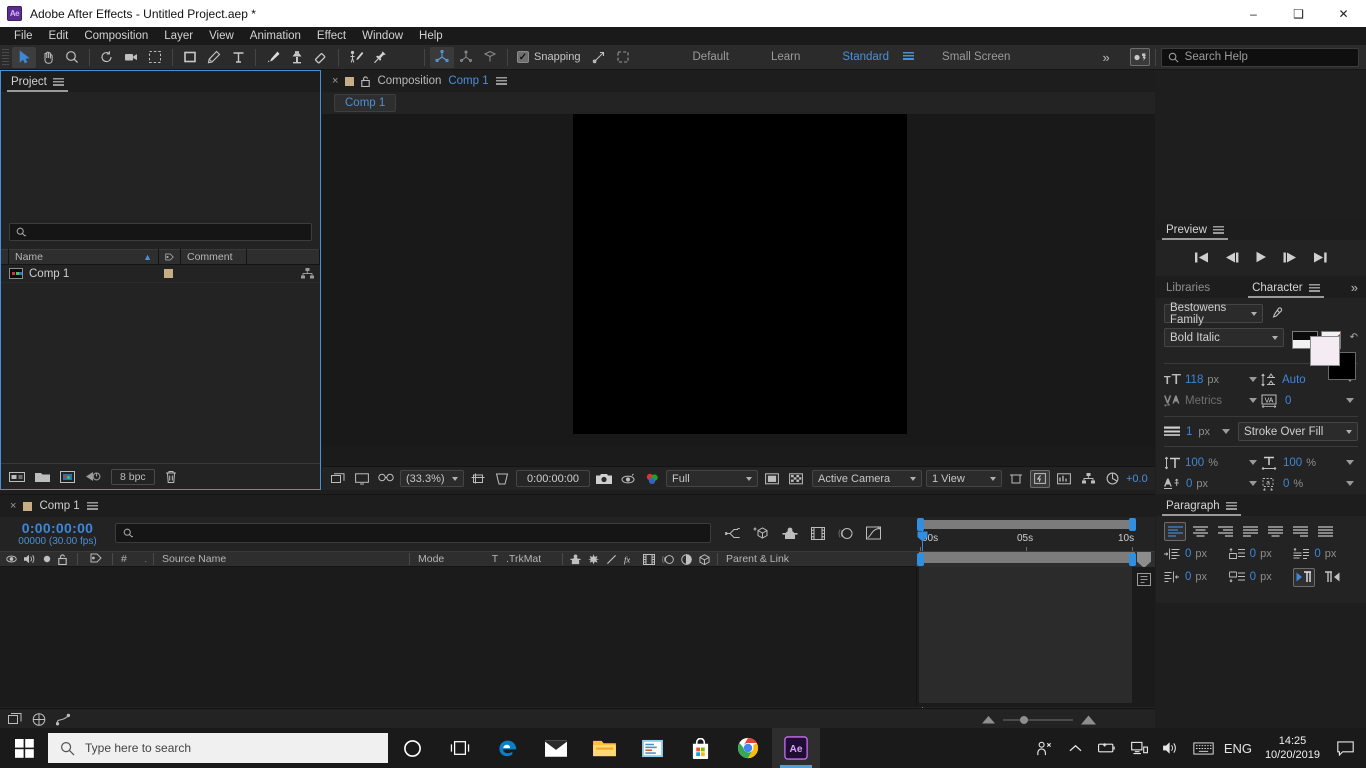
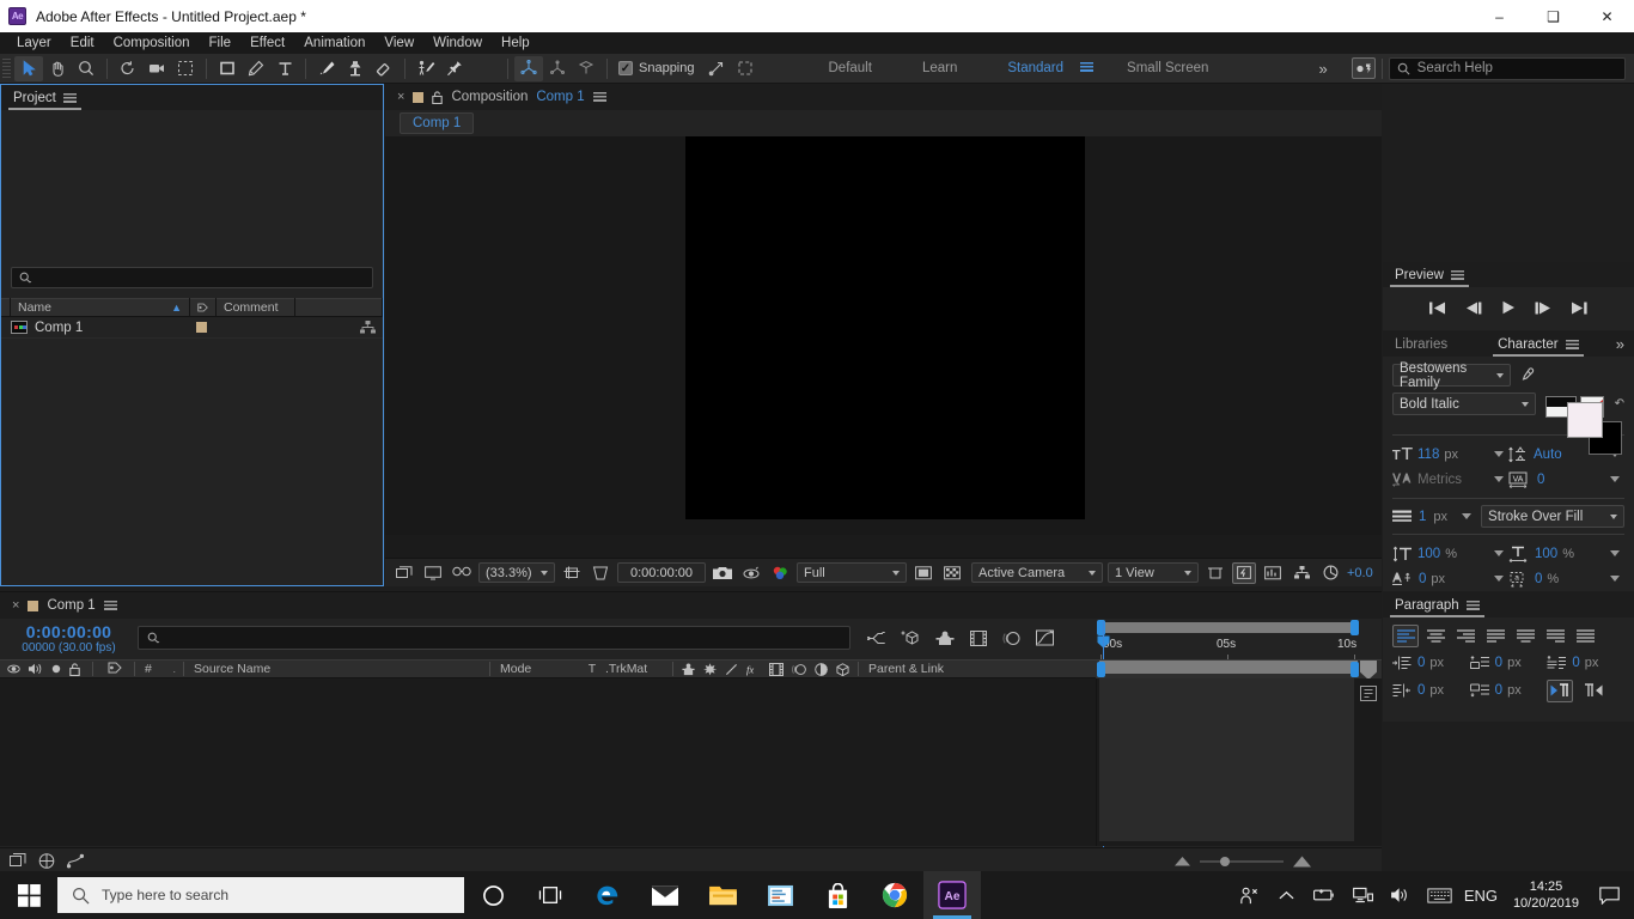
  Ae
  Adobe After Effects - Untitled Project.aep *
  –
  ❑
  ✕
- File
+ Layer
  Edit
  Composition
- Layer
+ File
- View
+ Effect
  Animation
- Effect
+ View
  Window
  Help
  ✓
  Snapping
  Default
  Learn
  Standard
  Small Screen
  »
  Search Help
  Project
  Name
  ▲
  Comment
  Comp 1
- 8 bpc
  ×
  Composition
  Comp 1
  Comp 1
  (33.3%)
  0:00:00:00
  Full
  Active Camera
  1 View
  +0.0
  Preview
  Libraries
  Character
  »
  Bestowens Family
  Bold Italic
  ↶
  118
  px
  Auto
  Metrics
  0
  1
  px
  Stroke Over Fill
  100
  %
  100
  %
  0
  px
  0
  %
  Paragraph
  0
  px
  0
  px
  0
  px
  0
  px
  0
  px
  ×
  Comp 1
  0:00:00:00
  00000 (30.00 fps)
  05s
  10s
  #
  .
  Source Name
  Mode
  T
  .TrkMat
  fx
  Parent & Link
  Type here to search
  Ae
  ENG
  14:25
  10/20/2019
